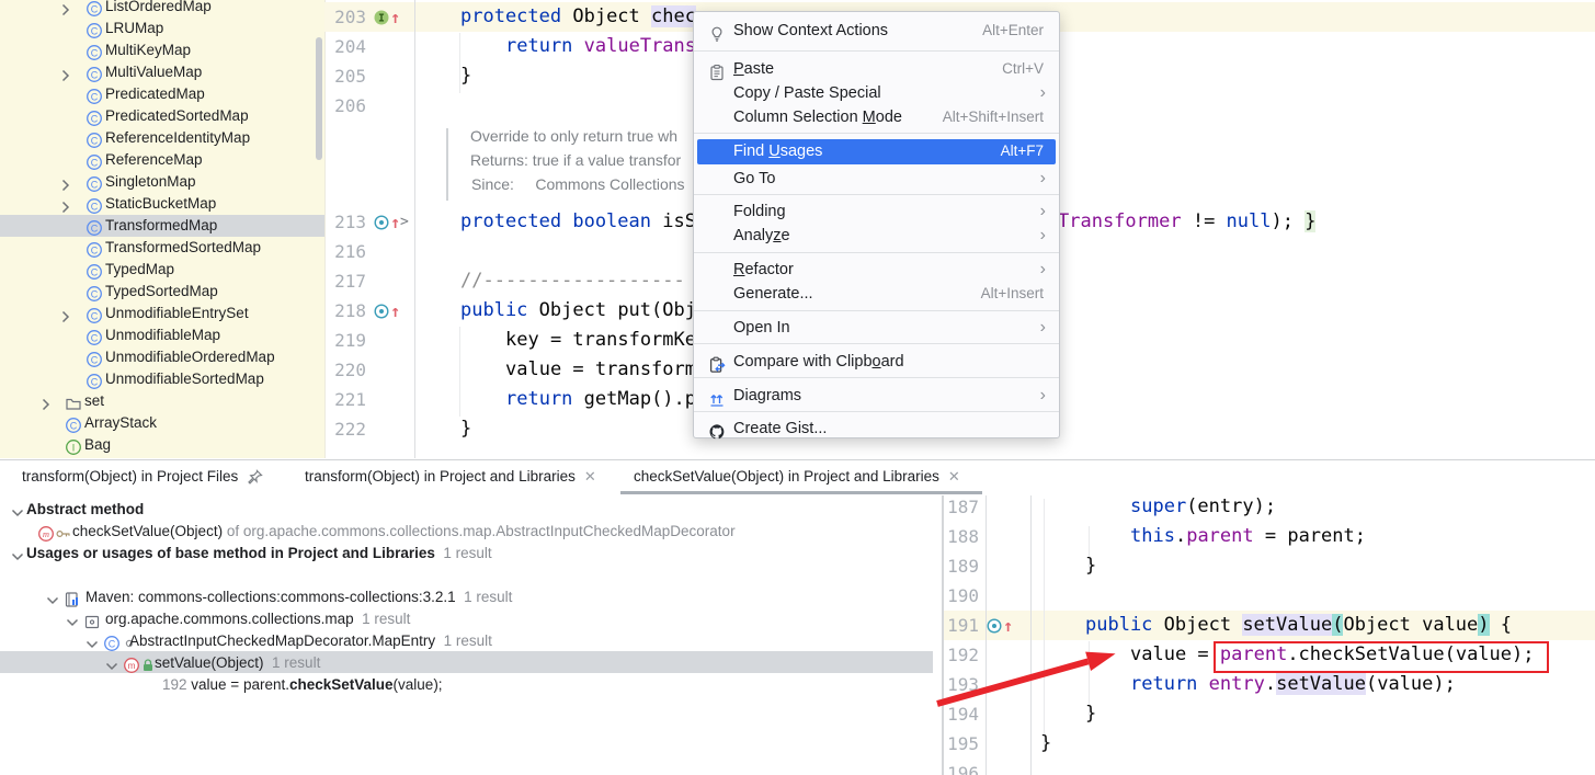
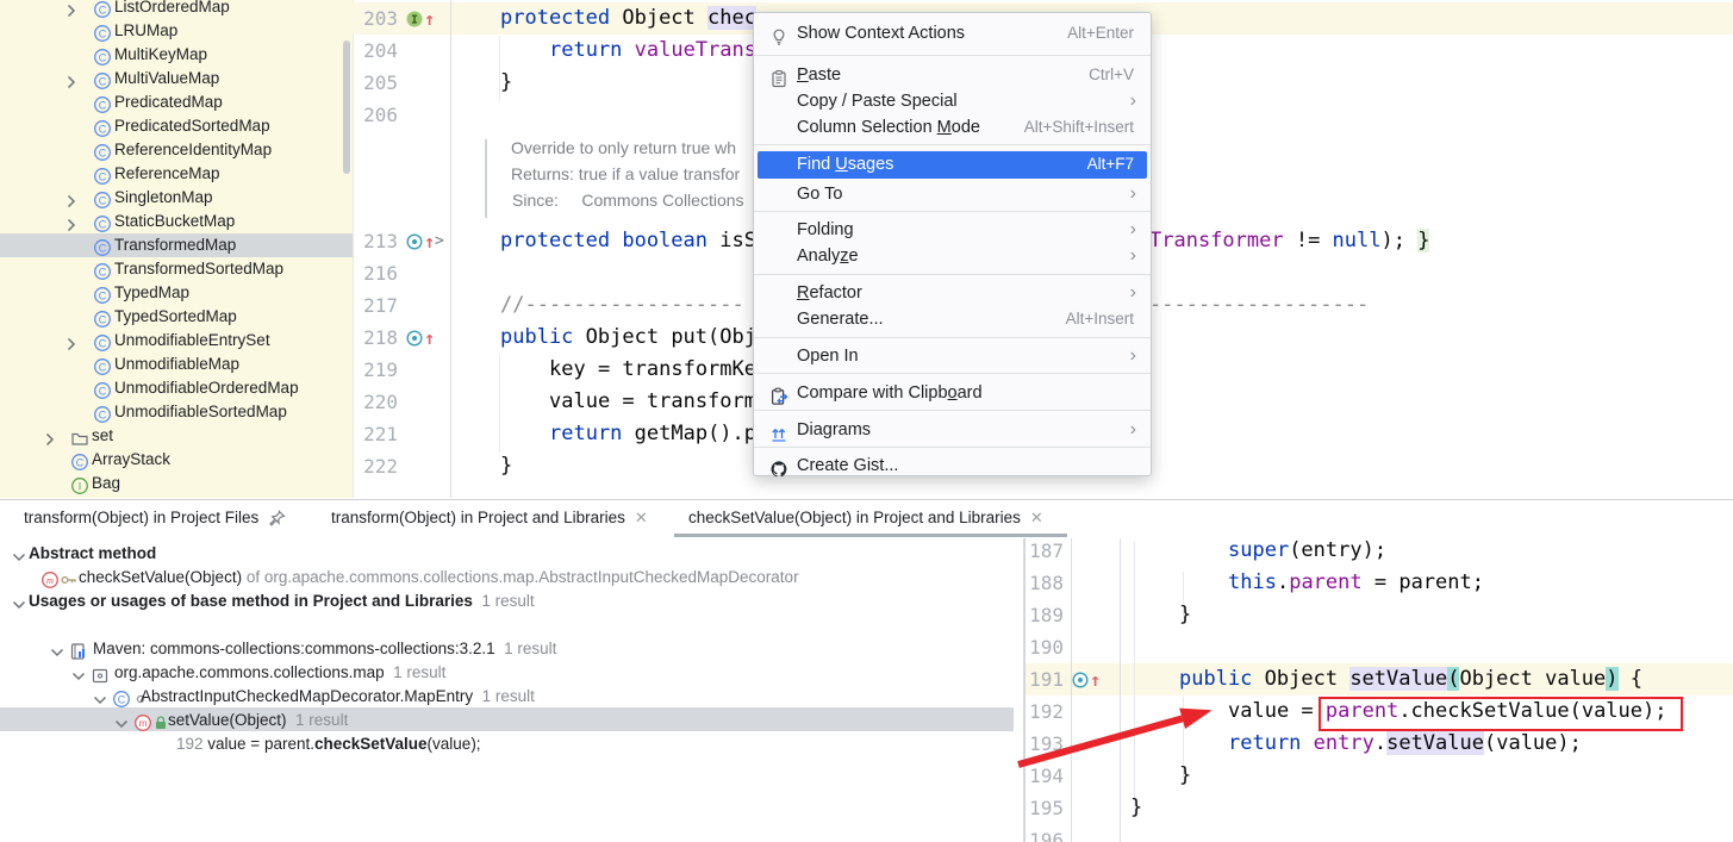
  C
  ListOrderedMap
  C
  LRUMap
  C
  MultiKeyMap
  C
  MultiValueMap
  C
  PredicatedMap
  C
  PredicatedSortedMap
  C
  ReferenceIdentityMap
  C
  ReferenceMap
  C
  SingletonMap
  C
  StaticBucketMap
  C
  TransformedMap
  C
  TransformedSortedMap
  C
  TypedMap
  C
  TypedSortedMap
  C
  UnmodifiableEntrySet
  C
  UnmodifiableMap
  C
  UnmodifiableOrderedMap
  C
  UnmodifiableSortedMap
  set
  C
  ArrayStack
  I
  Bag
  203
  I
  ↑
  protected Object chec
  204
  return valueTrans
  205
  }
  206
  213
  ↑
  >
  protected boolean isS
  Transformer != null); }
  216
  217
  //------------------
+ ------------------
  218
  ↑
  public Object put(Obj
  219
  key = transformKe
  220
  value = transform
  221
  return getMap().p
  222
  }
  Override to only return true wh
  Returns: true if a value transfor
  Since: Commons Collections
  Show Context Actions
  Alt+Enter
  Paste
  Ctrl+V
  Copy / Paste Special
  ›
  Column Selection Mode
  Alt+Shift+Insert
  Find Usages
  Alt+F7
  Go To
  ›
  Folding
  ›
  Analyze
  ›
  Refactor
  ›
  Generate...
  Alt+Insert
  Open In
  ›
  Compare with Clipboard
  Diagrams
  ›
  Create Gist...
  transform(Object) in Project Files
  transform(Object) in Project and Libraries ✕
  checkSetValue(Object) in Project and Libraries ✕
  Abstract method
  m
  checkSetValue(Object) of org.apache.commons.collections.map.AbstractInputCheckedMapDecorator
  Usages or usages of base method in Project and Libraries 1 result
  Maven: commons-collections:commons-collections:3.2.1 1 result
  org.apache.commons.collections.map 1 result
  C
  AbstractInputCheckedMapDecorator.MapEntry 1 result
  m
  setValue(Object) 1 result
  192 value = parent.checkSetValue(value);
  187
  super(entry);
  188
  this.parent = parent;
  189
  }
  190
  191
  ↑
  public Object setValue(Object value) {
  192
  value = parent.checkSetValue(value);
  193
  return entry.setValue(value);
  194
  }
  195
  }
  196
